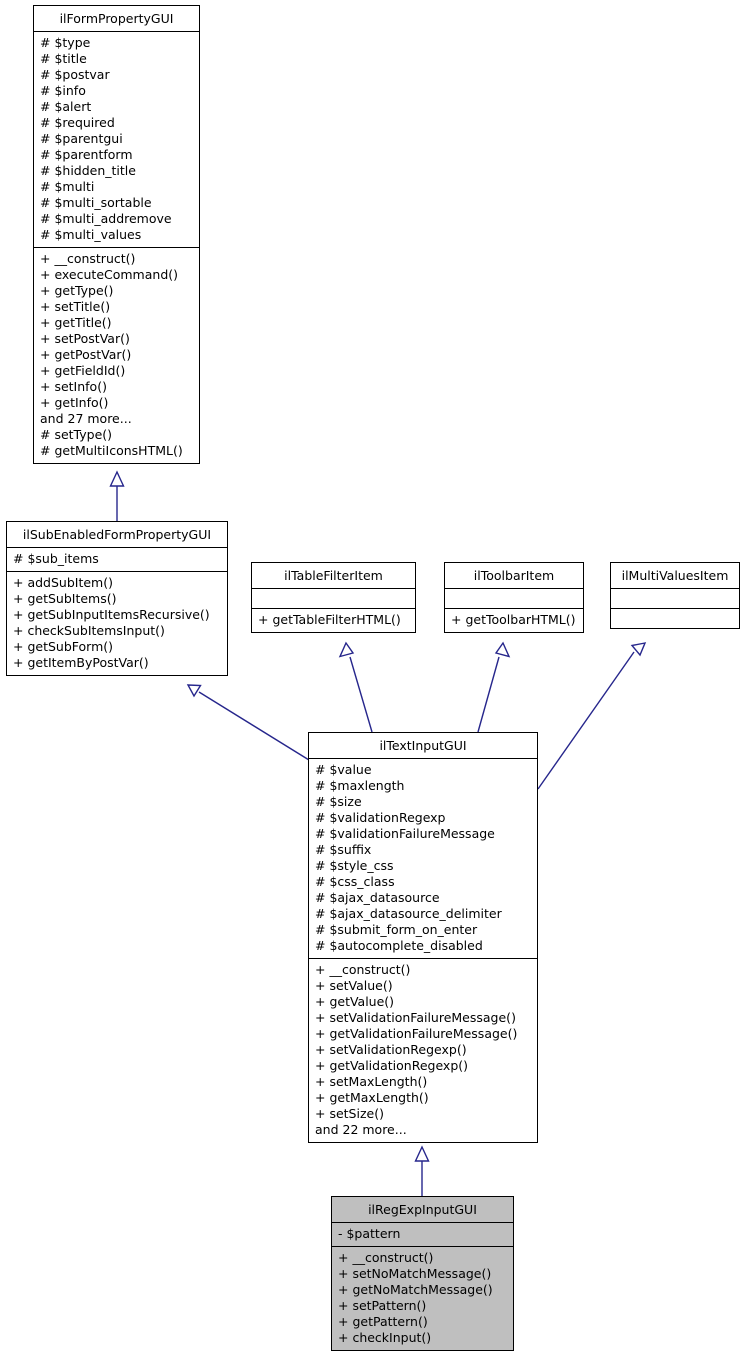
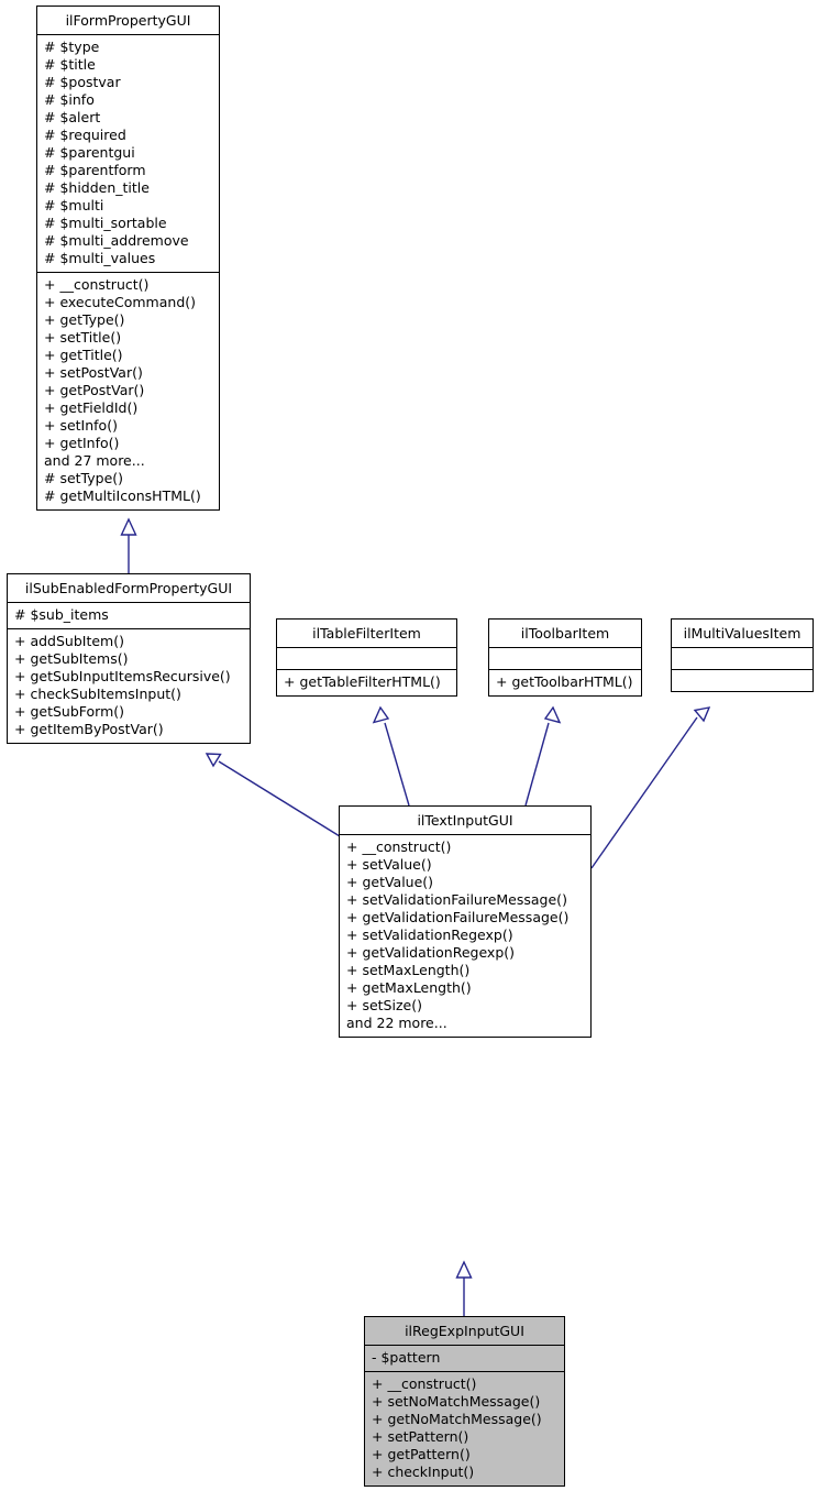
  ilFormPropertyGUI
  # $type
  # $title
  # $postvar
  # $info
  # $alert
  # $required
  # $parentgui
  # $parentform
  # $hidden_title
  # $multi
  # $multi_sortable
  # $multi_addremove
  # $multi_values
  + __construct()
  + executeCommand()
  + getType()
  + setTitle()
  + getTitle()
  + setPostVar()
  + getPostVar()
  + getFieldId()
  + setInfo()
  + getInfo()
  and 27 more...
  # setType()
  # getMultiIconsHTML()
  ilSubEnabledFormPropertyGUI
  # $sub_items
  + addSubItem()
  + getSubItems()
  + getSubInputItemsRecursive()
  + checkSubItemsInput()
  + getSubForm()
  + getItemByPostVar()
  ilTableFilterItem
  + getTableFilterHTML()
  ilToolbarItem
  + getToolbarHTML()
  ilMultiValuesItem
  ilTextInputGUI
- # $value
- # $maxlength
- # $size
- # $validationRegexp
- # $validationFailureMessage
- # $suffix
- # $style_css
- # $css_class
- # $ajax_datasource
- # $ajax_datasource_delimiter
- # $submit_form_on_enter
- # $autocomplete_disabled
  + __construct()
  + setValue()
  + getValue()
  + setValidationFailureMessage()
  + getValidationFailureMessage()
  + setValidationRegexp()
  + getValidationRegexp()
  + setMaxLength()
  + getMaxLength()
  + setSize()
  and 22 more...
  ilRegExpInputGUI
  - $pattern
  + __construct()
  + setNoMatchMessage()
  + getNoMatchMessage()
  + setPattern()
  + getPattern()
  + checkInput()
